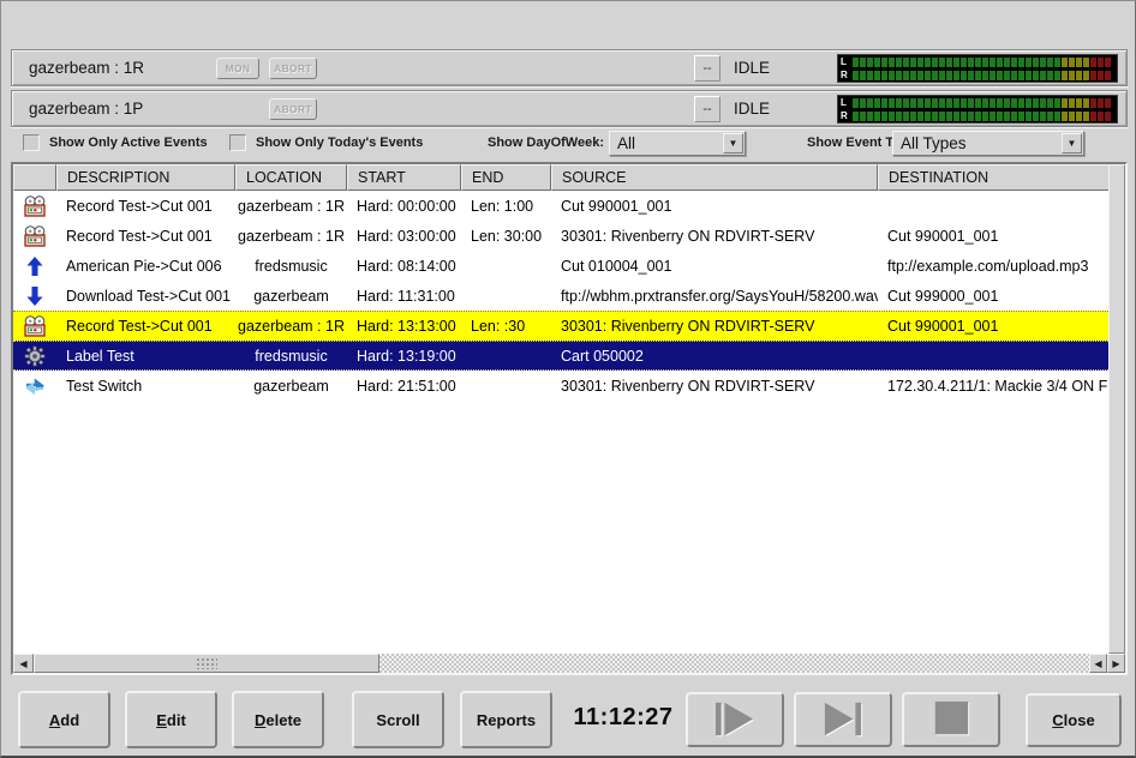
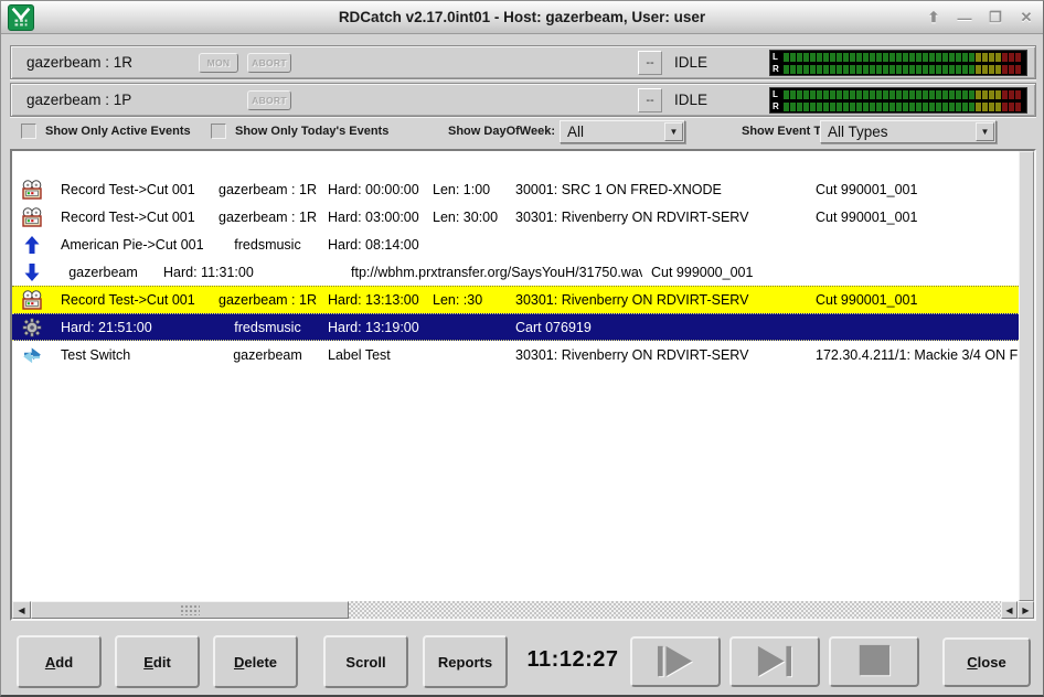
+ RDCatch v2.17.0int01 - Host: gazerbeam, User: user
+ ⬆
+ —
+ ❐
+ ✕
  gazerbeam : 1R
  MON
  ABORT
  --
  IDLE
  L
  R
  gazerbeam : 1P
  ABORT
  --
  IDLE
  L
  R
  Show Only Active Events
  Show Only Today's Events
  Show DayOfWeek:
  All
  ▼
  Show Event T
  All Types
  ▼
- DESCRIPTION
- LOCATION
- START
- END
- SOURCE
- DESTINATION
  Record Test->Cut 001
  gazerbeam : 1R
  Hard: 00:00:00
  Len: 1:00
+ 30001: SRC 1 ON FRED-XNODE
  Cut 990001_001
  Record Test->Cut 001
  gazerbeam : 1R
  Hard: 03:00:00
  Len: 30:00
  30301: Rivenberry ON RDVIRT-SERV
  Cut 990001_001
- American Pie->Cut 006
+ American Pie->Cut 001
  fredsmusic
  Hard: 08:14:00
- Cut 010004_001
- ftp://example.com/upload.mp3
- Download Test->Cut 001
  gazerbeam
  Hard: 11:31:00
- ftp://wbhm.prxtransfer.org/SaysYouH/58200.wav
+ ftp://wbhm.prxtransfer.org/SaysYouH/31750.wav
  Cut 999000_001
  Record Test->Cut 001
  gazerbeam : 1R
  Hard: 13:13:00
  Len: :30
  30301: Rivenberry ON RDVIRT-SERV
  Cut 990001_001
- Label Test
+ Hard: 21:51:00
  fredsmusic
  Hard: 13:19:00
- Cart 050002
+ Cart 076919
  Test Switch
  gazerbeam
- Hard: 21:51:00
+ Label Test
  30301: Rivenberry ON RDVIRT-SERV
  172.30.4.211/1: Mackie 3/4 ON F
  ◀
  ◀
  ▶
  A
  d
  d
  E
  d
  i
  t
  D
  e
  l
  e
  t
  e
  S
  c
  r
  o
  l
  l
  R
  e
  p
  o
  r
  t
  s
  11:12:27
  C
  l
  o
  s
  e
